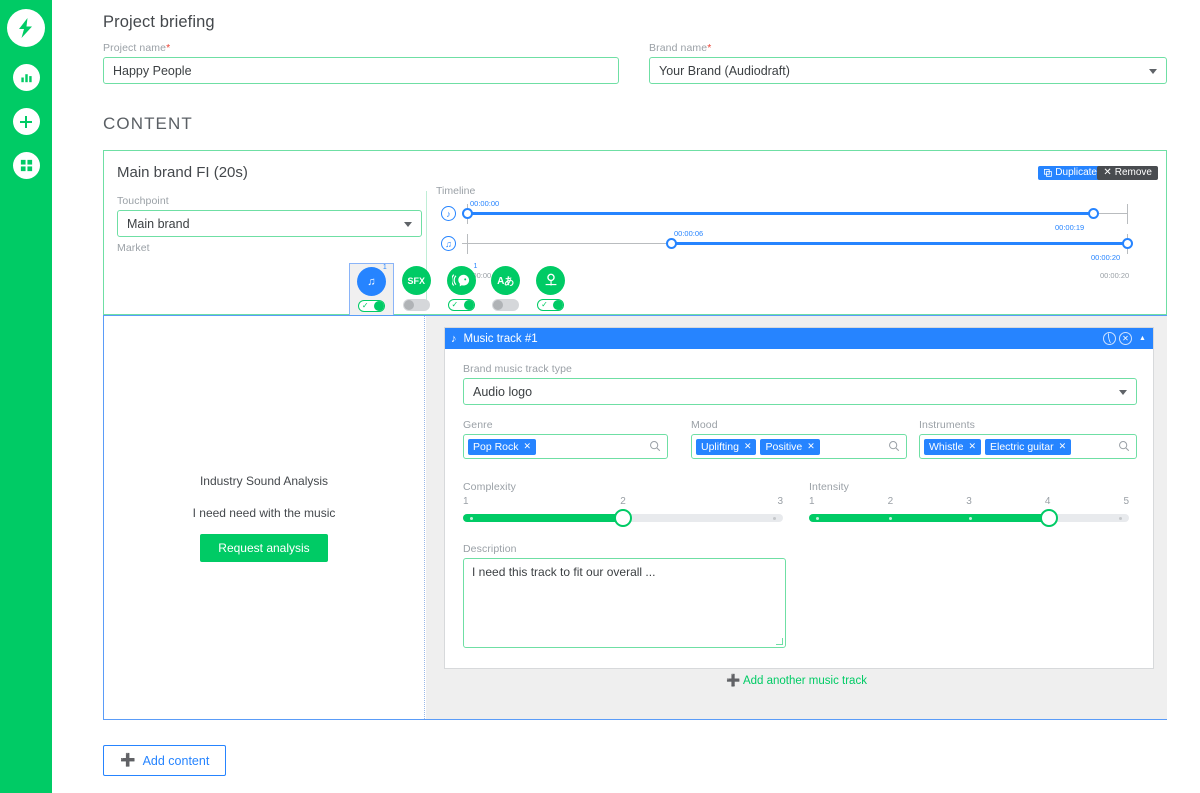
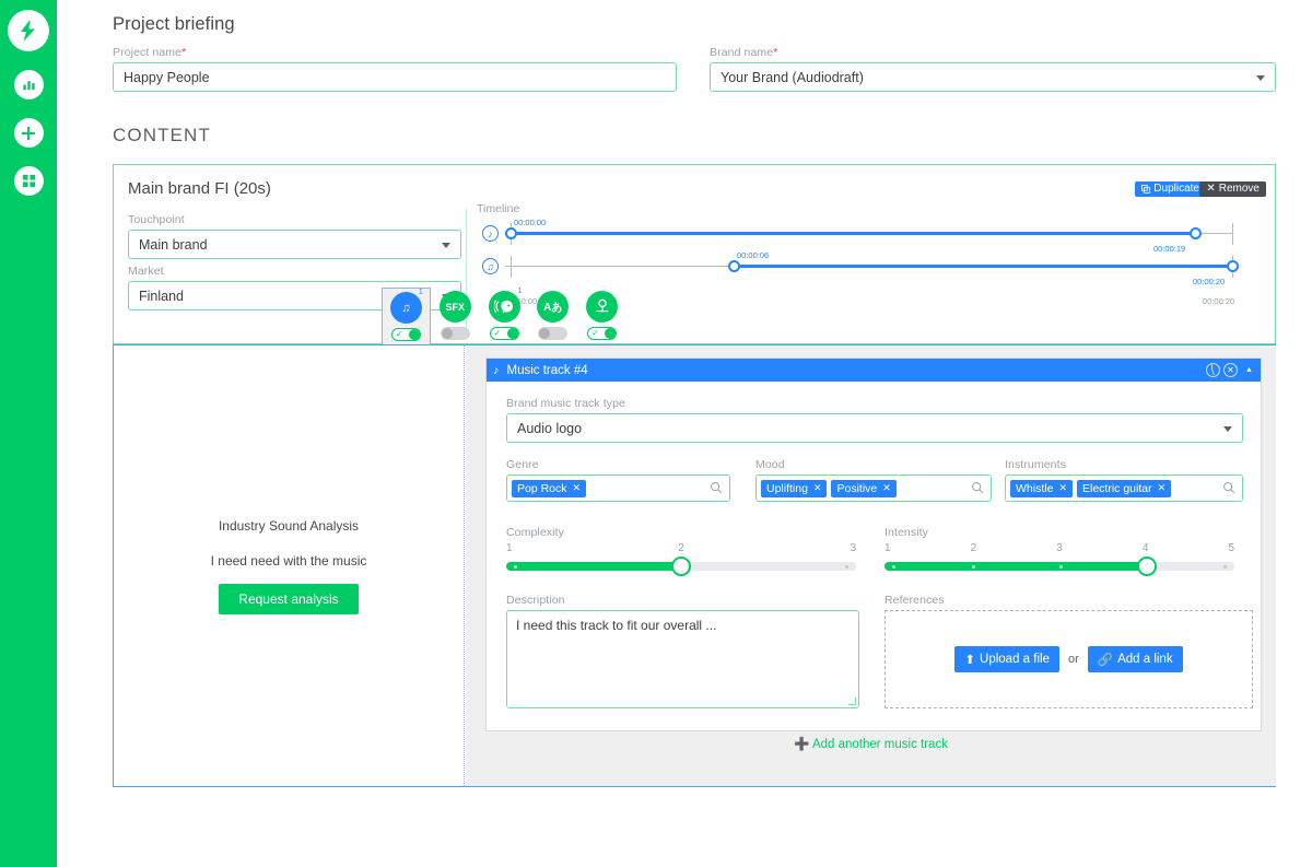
  Project briefing
  Project name*
  Happy People
  Brand name*
  Your Brand (Audiodraft)
  CONTENT
  Main brand FI (20s)
  Duplicate
  ✕
  Remove
  Touchpoint
  Main brand
  Market
+ Finland
  Timeline
  ♪
  00:00:00
  00:00:19
  ♫
  00:00:06
  00:00:20
  00:00:20
  ♫
  SFX
  Aあ
  Industry Sound Analysis
  I need need with the music
  Request analysis
  ♪
- Music track #1
+ Music track #4
  ⎝
  ✕
  Brand music track type
  Audio logo
  Genre
  Pop Rock
  ✕
  Mood
  Uplifting
  ✕
  Positive
  ✕
  Instruments
  Whistle
  ✕
  Electric guitar
  ✕
  Complexity
  1
  2
  3
  Intensity
  1
  2
  3
  4
  5
  Description
  I need this track to fit our overall ...
+ References
+ ⬆
+ Upload a file
+ or
+ 🔗
+ Add a link
  ➕ Add another music track
- ➕
- Add content
